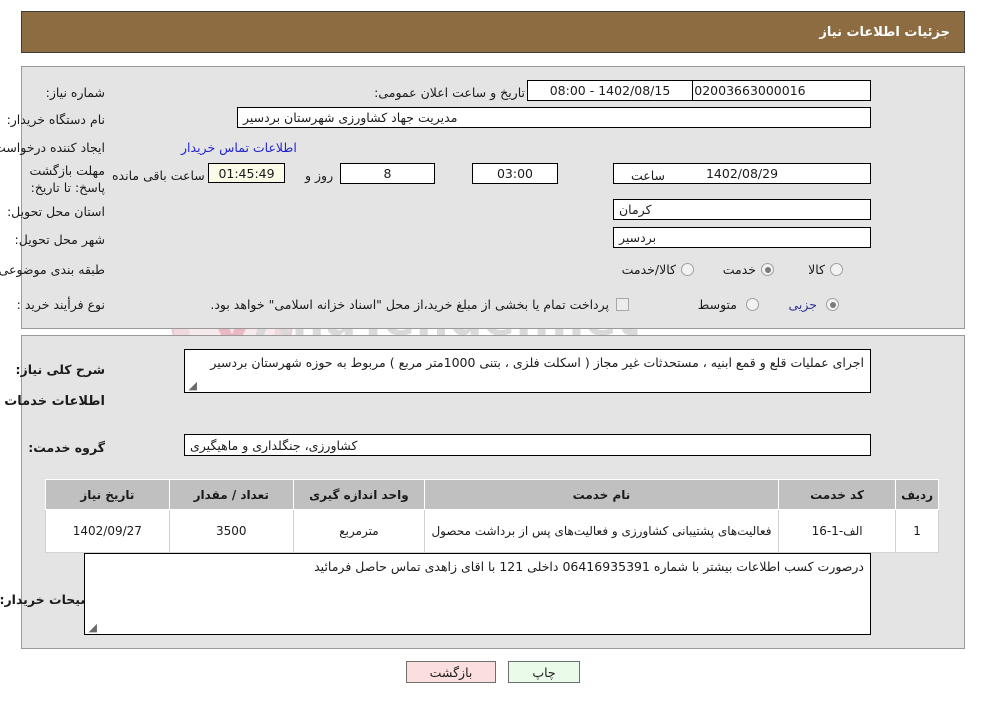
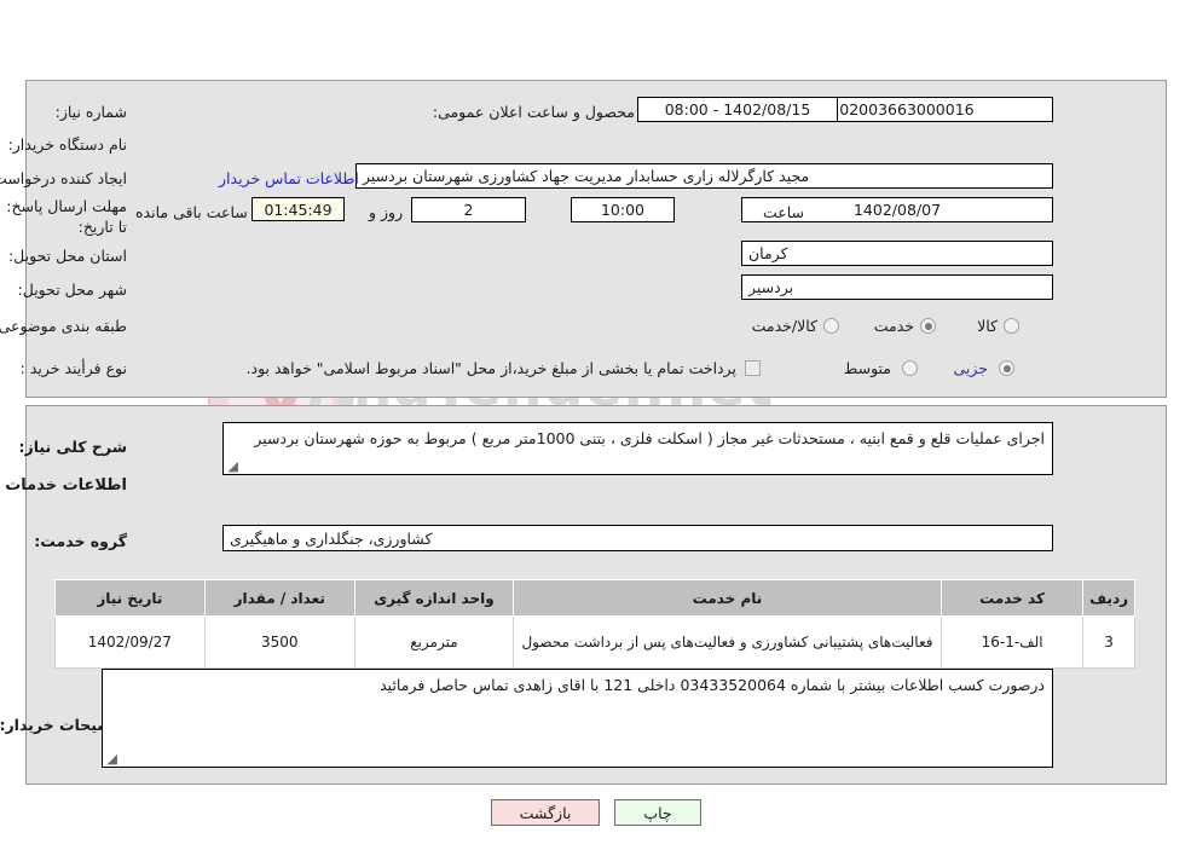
- جزئیات اطلاعات نیاز
  شماره نیاز:
  02003663000016
- تاریخ و ساعت اعلان عمومی:
+ محصول و ساعت اعلان عمومی:
  1402/08/15 - 08:00
  نام دستگاه خریدار:
- مدیریت جهاد کشاورزی شهرستان بردسیر
  ایجاد کننده درخواست
+ مجید کارگرلاله زاری حسابدار مدیریت جهاد کشاورزی شهرستان بردسیر
  اطلاعات تماس خریدار
- مهلت بازگشت پاسخ: تا تاریخ:
+ مهلت ارسال پاسخ: تا تاریخ:
- 1402/08/29
+ 1402/08/07
  ساعت
- 03:00
+ 10:00
- 8
+ 2
  روز و
  01:45:49
  ساعت باقی مانده
  استان محل تحویل:
  کرمان
  شهر محل تحویل:
  بردسیر
  طبقه بندی موضوعی
  کالا
  خدمت
  کالا/خدمت
  نوع فرأیند خرید :
  جزیی
  متوسط
- پرداخت تمام یا بخشی از مبلغ خرید،از محل "اسناد خزانه اسلامی" خواهد بود.
+ پرداخت تمام یا بخشی از مبلغ خرید،از محل "اسناد مربوط اسلامی" خواهد بود.
  شرح کلی نیاز:
  اجرای عملیات قلع و قمع ابنیه ، مستحدثات غیر مجاز ( اسکلت فلزی ، بتنی 1000متر مربع ) مربوط به حوزه شهرستان بردسیر
  ◢
  گروه خدمت:
  کشاورزی، جنگلداری و ماهیگیری
  ردیف	کد خدمت	نام خدمت	واحد اندازه گیری	تعداد / مقدار	تاریخ نیاز
- 1	الف-1-16	فعالیت‌های پشتیبانی کشاورزی و فعالیت‌های پس از برداشت محصول	مترمربع	3500	1402/09/27
+ 3	الف-1-16	فعالیت‌های پشتیبانی کشاورزی و فعالیت‌های پس از برداشت محصول	مترمربع	3500	1402/09/27
  یحات خریدار:
- درصورت کسب اطلاعات بیشتر با شماره 06416935391 داخلی 121 با اقای زاهدی تماس حاصل فرمائید
+ درصورت کسب اطلاعات بیشتر با شماره 03433520064 داخلی 121 با اقای زاهدی تماس حاصل فرمائید
  ◢
  چاپ
  بازگشت
